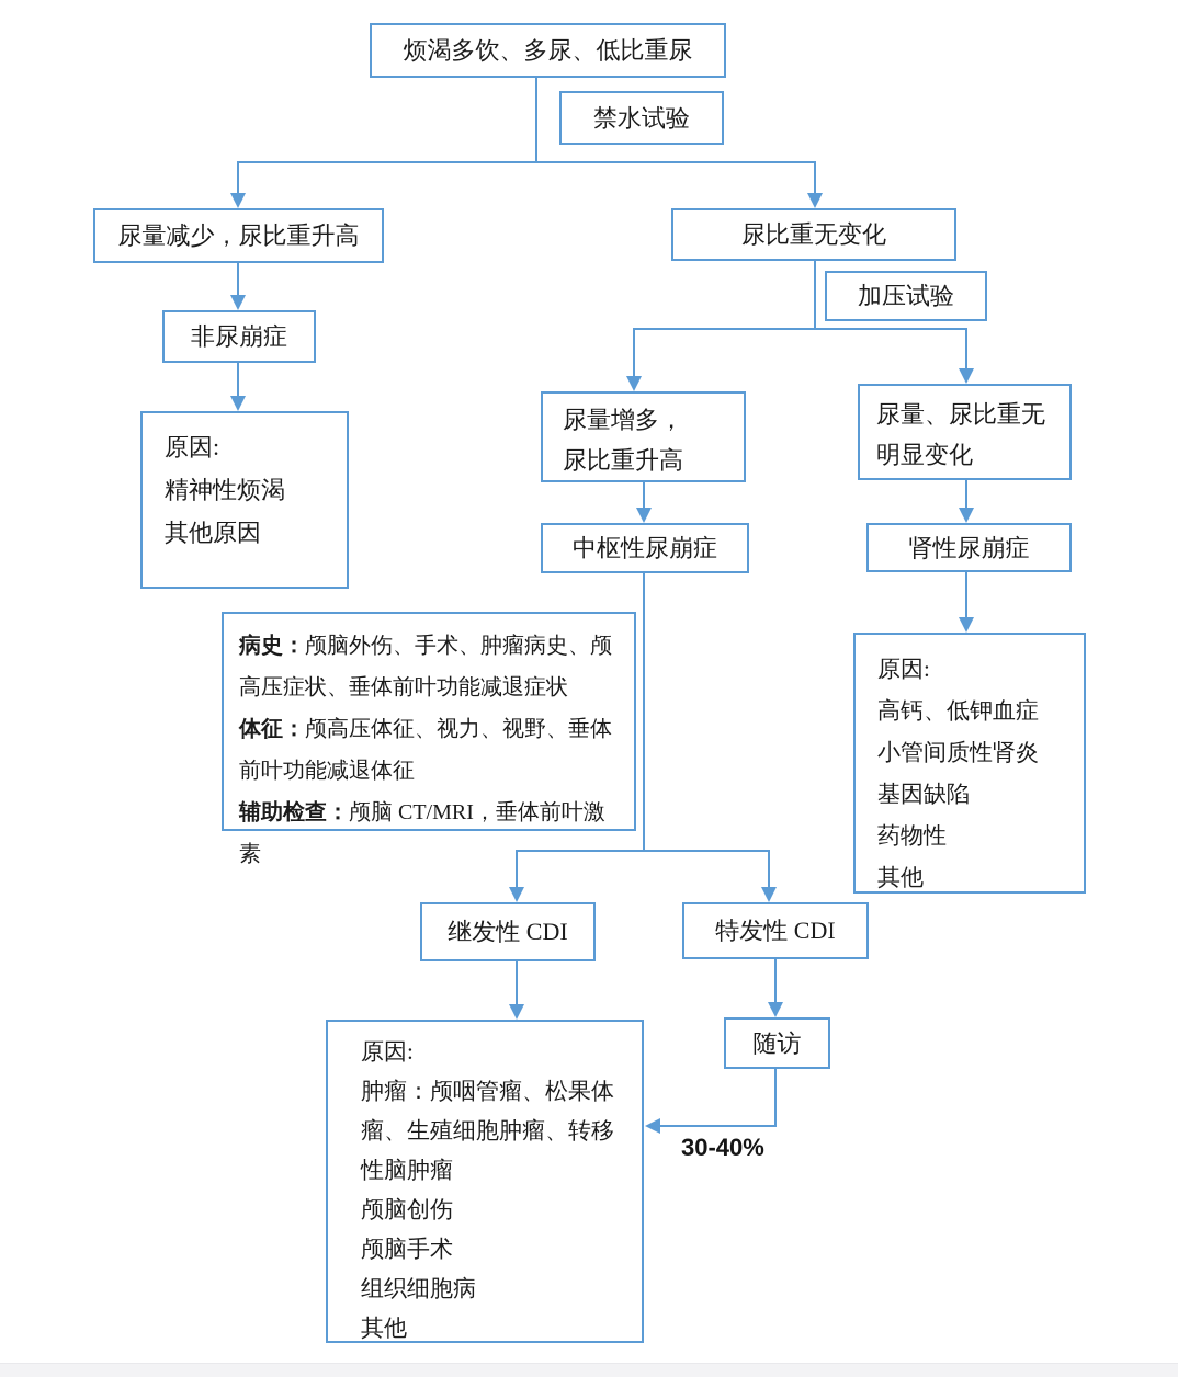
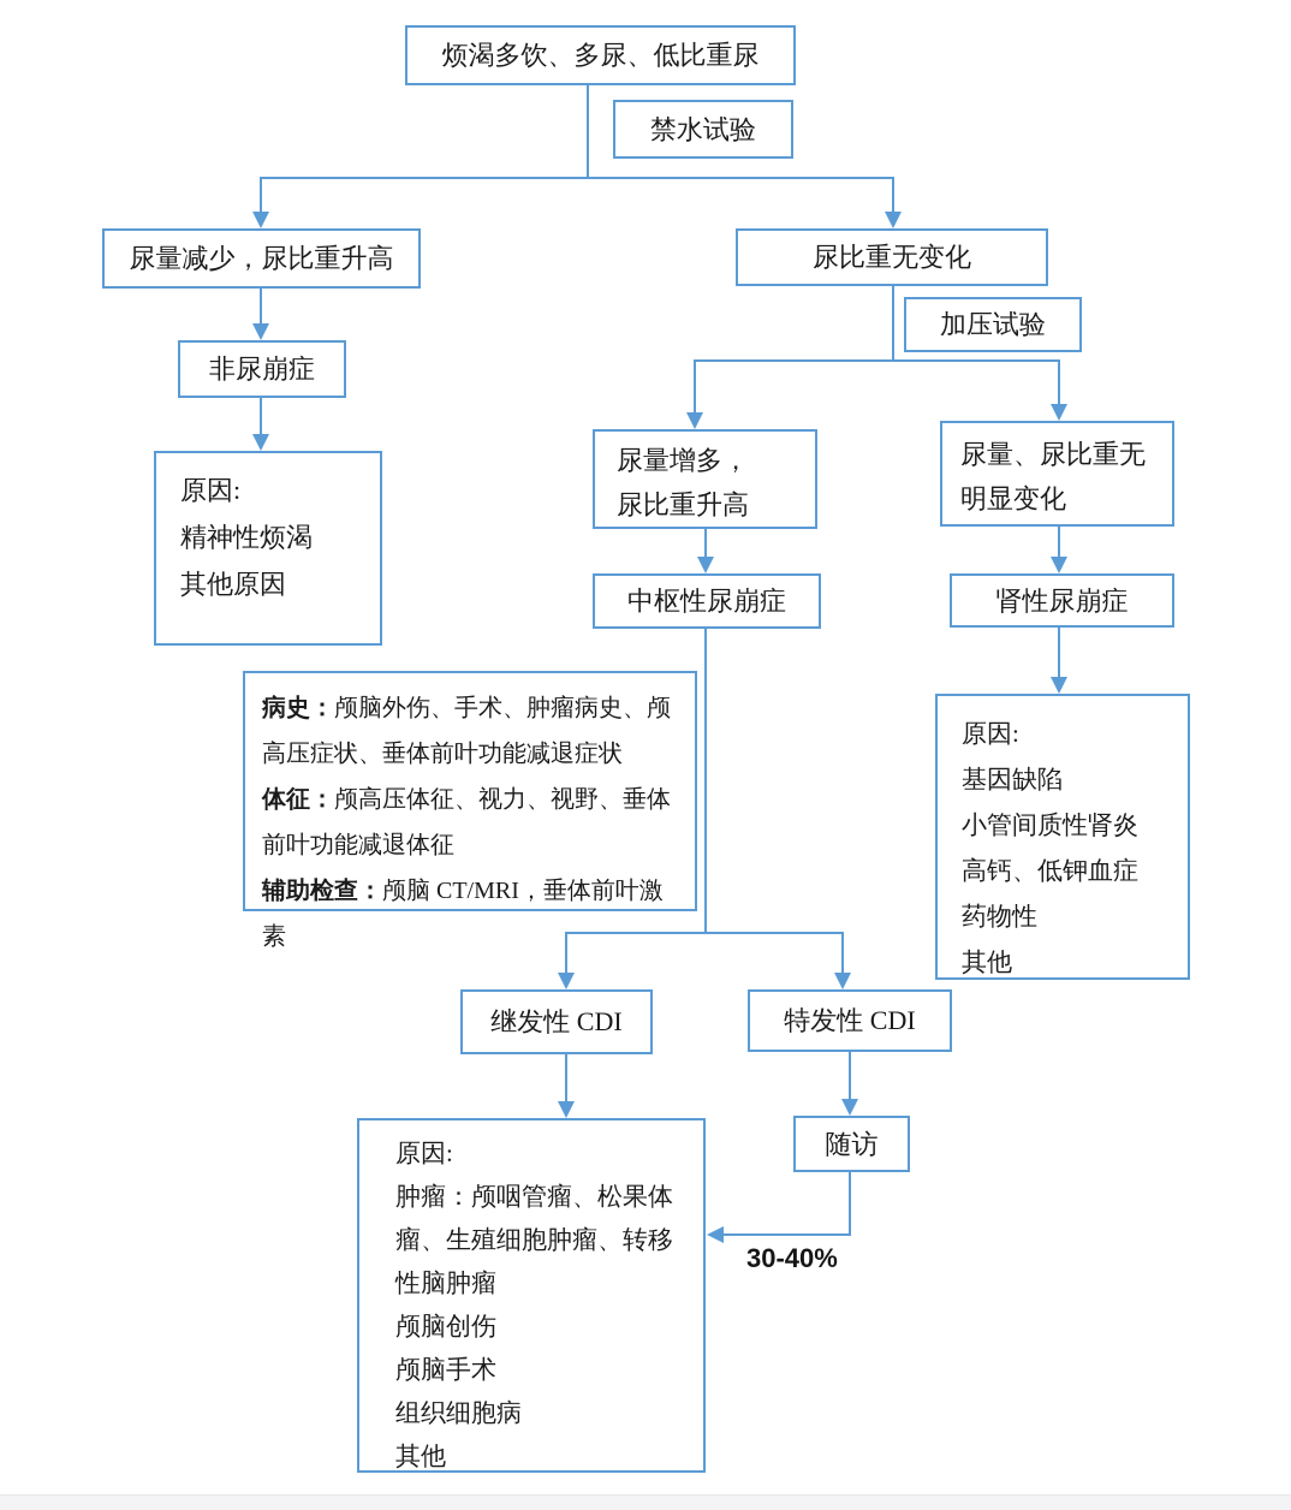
  烦渴多饮、多尿、低比重尿
  禁水试验
  尿量减少，尿比重升高
  非尿崩症
  原因:
  精神性烦渴
  其他原因
  尿比重无变化
  加压试验
  尿量增多，
  尿比重升高
  中枢性尿崩症
  尿量、尿比重无
  明显变化
  肾性尿崩症
  原因:
- 高钙、低钾血症
+ 基因缺陷
  小管间质性肾炎
- 基因缺陷
+ 高钙、低钾血症
  药物性
  其他
  病史：颅脑外伤、手术、肿瘤病史、颅高压症状、垂体前叶功能减退症状
  体征：颅高压体征、视力、视野、垂体前叶功能减退体征
  辅助检查：颅脑 CT/MRI，垂体前叶激素
  继发性 CDI
  特发性 CDI
  随访
  原因:
  肿瘤：颅咽管瘤、松果体瘤、生殖细胞肿瘤、转移性脑肿瘤
  颅脑创伤
  颅脑手术
  组织细胞病
  其他
  30-40%
